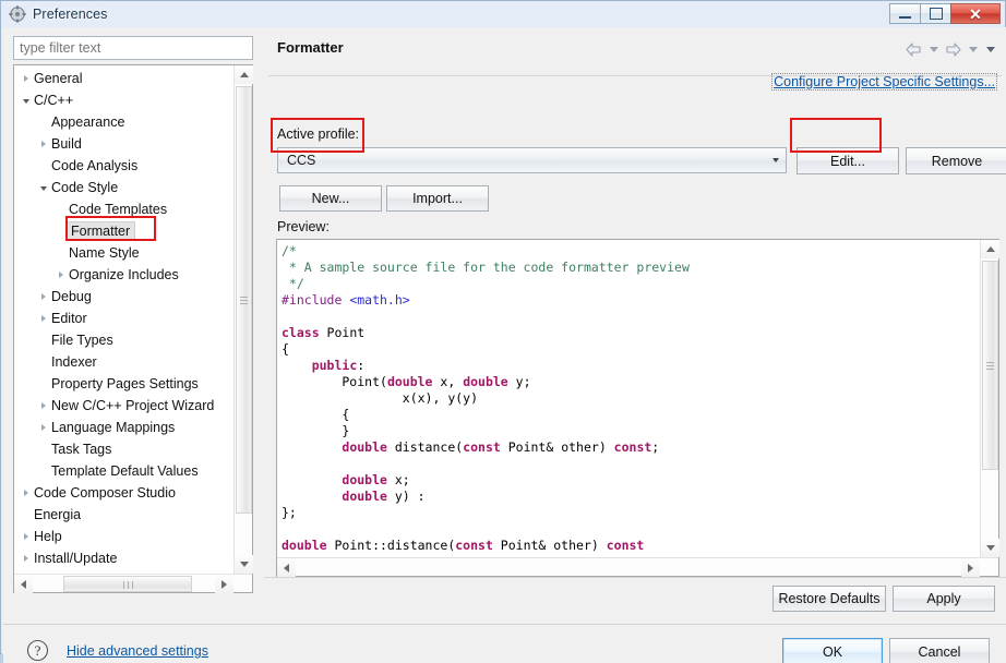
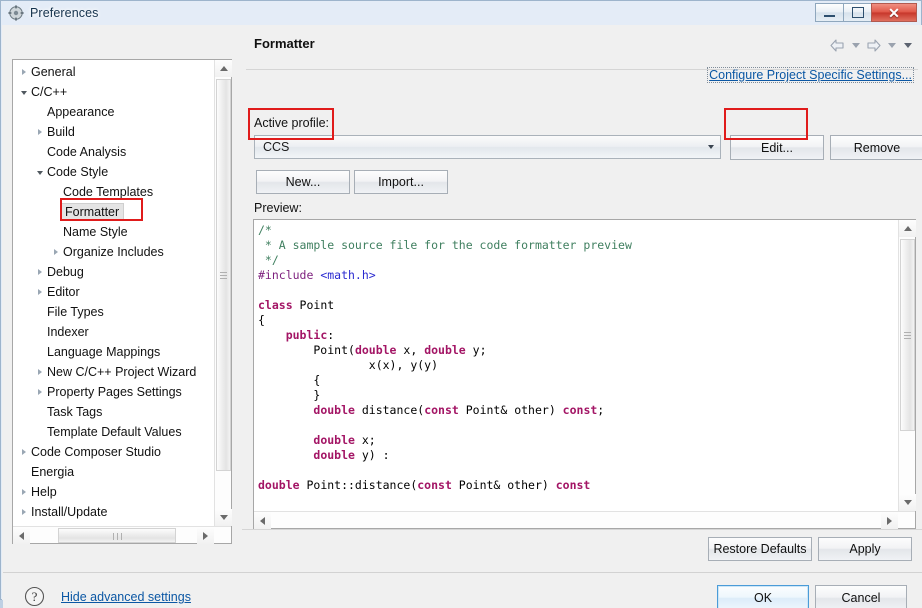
  Preferences
  ✕
- type filter text
  General
  C/C++
  Appearance
  Build
  Code Analysis
  Code Style
  Code Templates
  Formatter
  Name Style
  Organize Includes
  Debug
  Editor
  File Types
  Indexer
- Property Pages Settings
+ Language Mappings
  New C/C++ Project Wizard
- Language Mappings
+ Property Pages Settings
  Task Tags
  Template Default Values
  Code Composer Studio
  Energia
  Help
  Install/Update
  Formatter
  Configure Project Specific Settings...
  Active profile:
  CCS
  Edit...
  Remove
  New...
  Import...
  Preview:
  /*
  * A sample source file for the code formatter preview
  */
  #include <math.h>
  class Point
  {
  public:
  Point(double x, double y;
  x(x), y(y)
  {
  }
  double distance(const Point& other) const;
  double x;
  double y) :
- };
  double Point::distance(const Point& other) const
  Restore Defaults
  Apply
  ?
  Hide advanced settings
  OK
  Cancel
